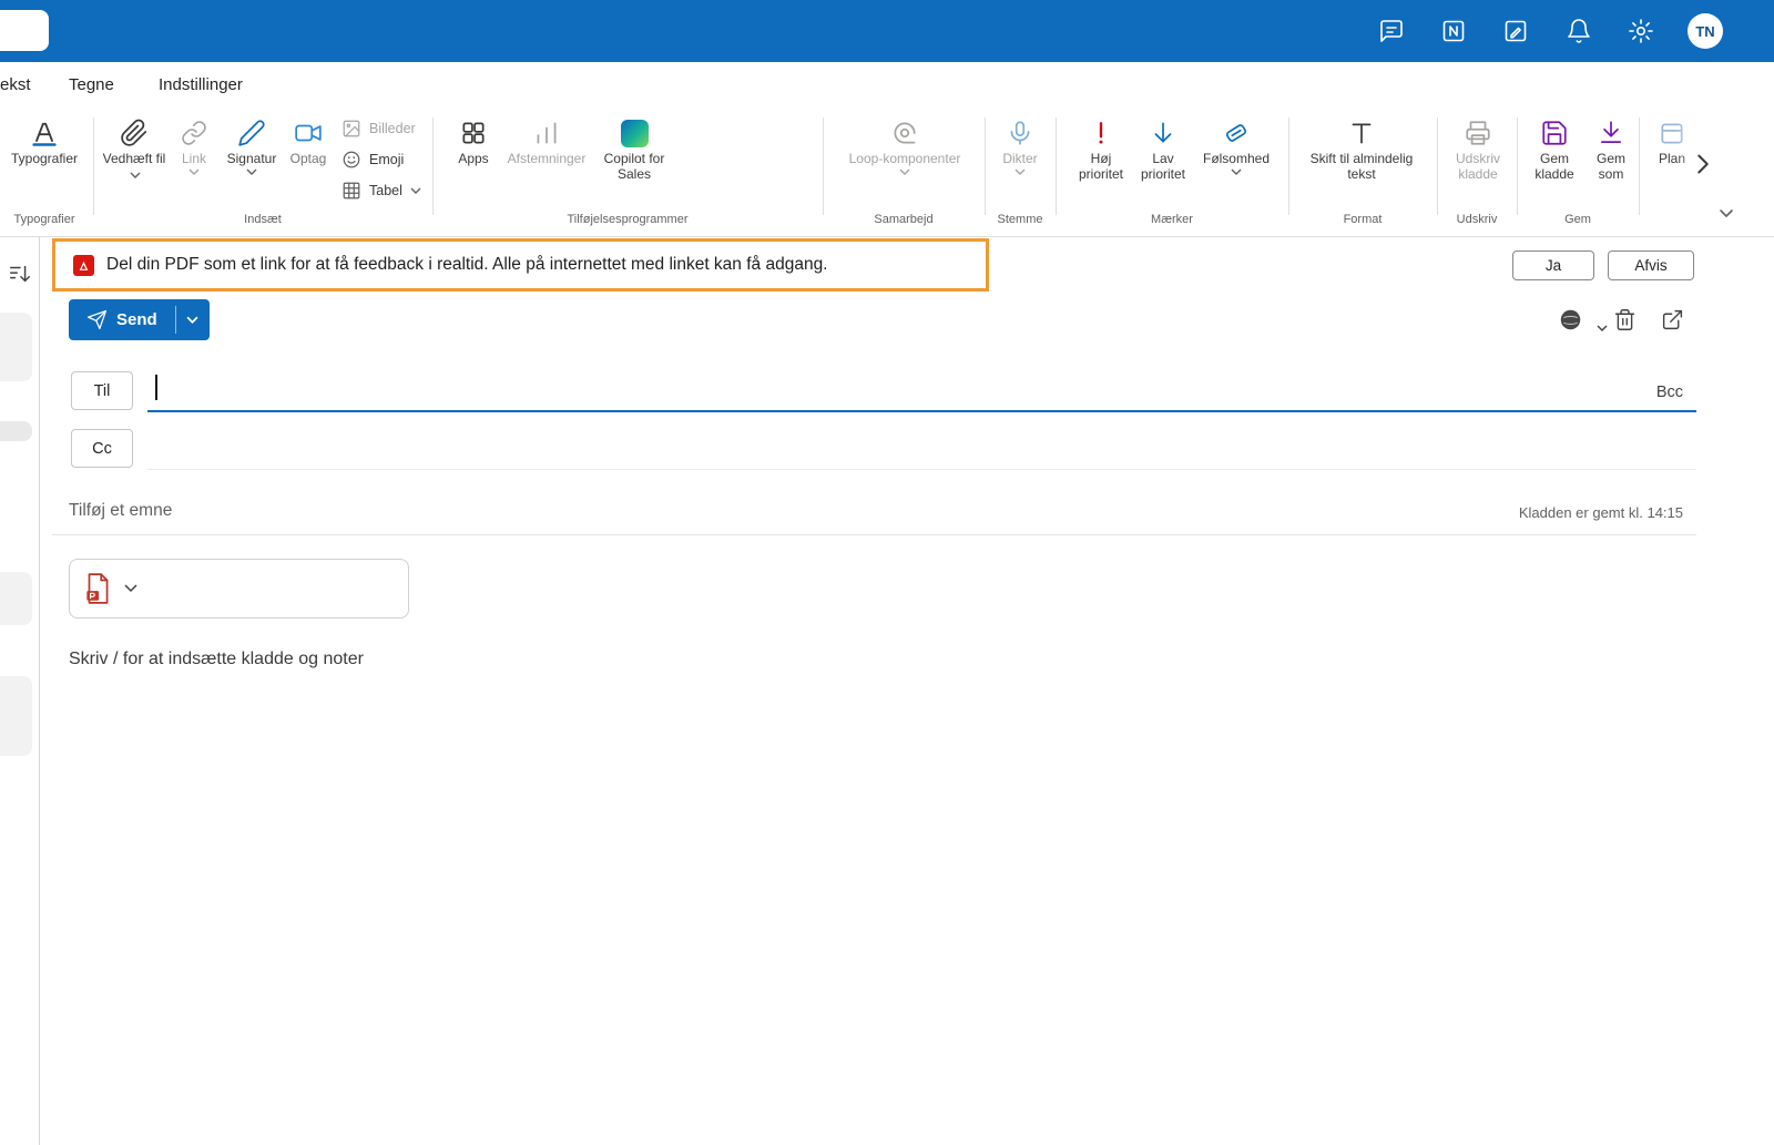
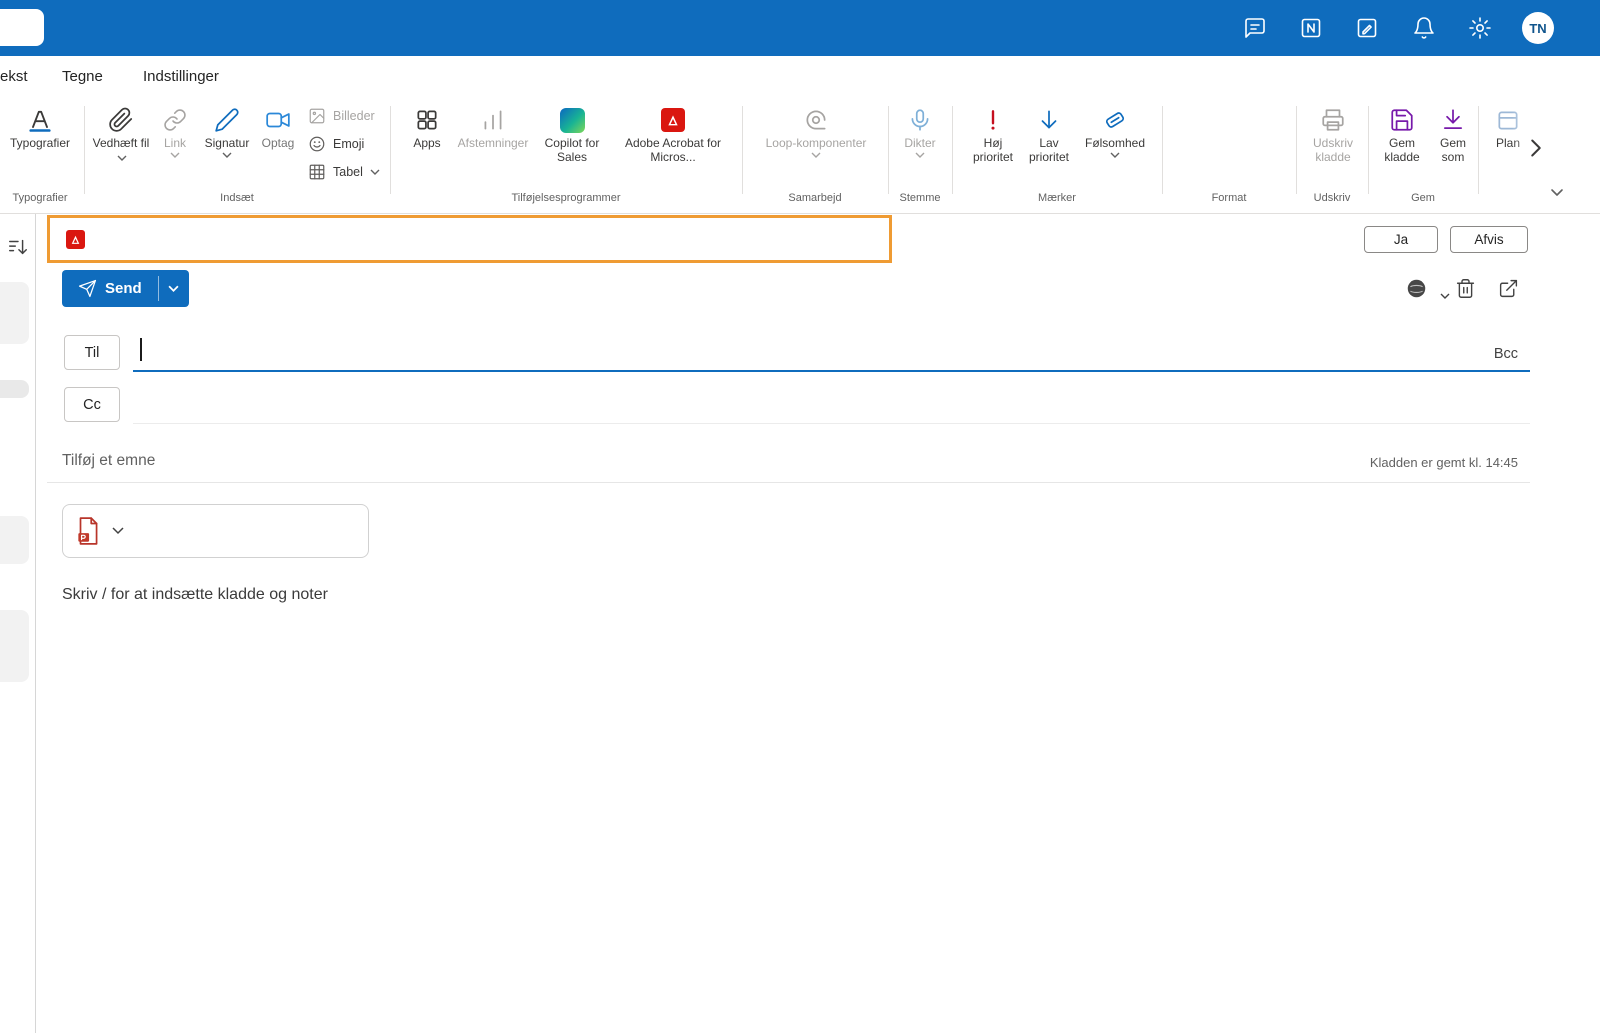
  TN
  ekst
  Tegne
  Indstillinger
  Typografier
  Indsæt
  Tilføjelsesprogrammer
  Samarbejd
  Stemme
  Mærker
  Format
  Udskriv
  Gem
  Typografier
  Vedhæft fil
  Link
  Signatur
  Optag
  Billeder
  Emoji
  Tabel
  Apps
  Afstemninger
  Copilot for Sales
+ Adobe Acrobat for Micros...
  Loop-komponenter
  Dikter
  Høj prioritet
  Lav prioritet
  Følsomhed
- Skift til almindelig tekst
  Udskriv kladde
  Gem kladde
  Gem som
  Pla
- Del din PDF som et link for at få feedback i realtid. Alle på internettet med linket kan få adgang.
  Ja
  Afvis
  Send
  Til
  Bcc
  Cc
  Tilføj et emne
- Kladden er gemt kl. 14:15
+ Kladden er gemt kl. 14:45
  Skriv / for at indsætte kladde og noter
